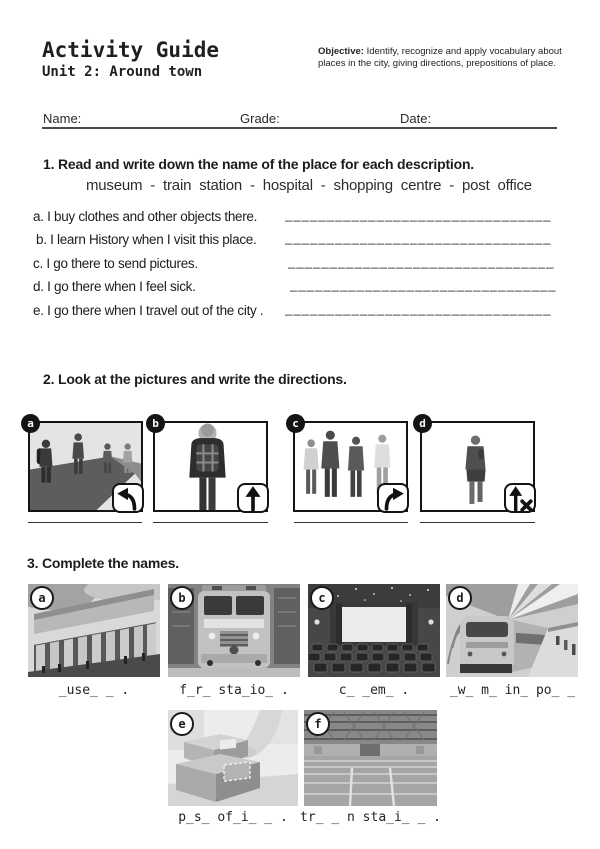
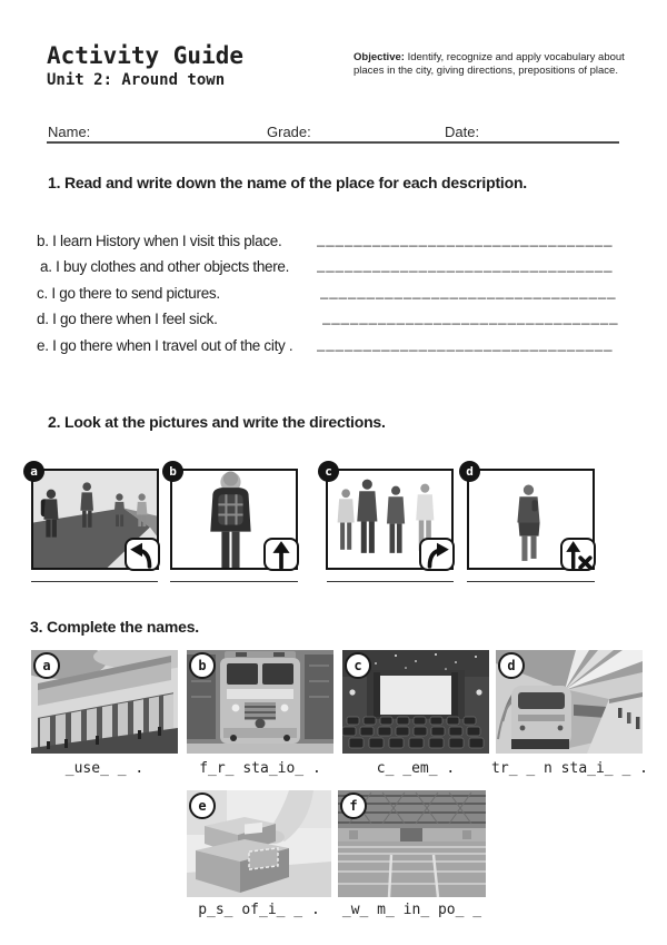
  Activity Guide
  Unit 2: Around town
  Objective: Identify, recognize and apply vocabulary about places in the city, giving directions, prepositions of place.
  Name:
  Grade:
  Date:
  1. Read and write down the name of the place for each description.
- museum - train station - hospital - shopping centre - post office
- a. I buy clothes and other objects there.
+ b. I learn History when I visit this place.
  ________________________________
- b. I learn History when I visit this place.
+ a. I buy clothes and other objects there.
  ________________________________
  c. I go there to send pictures.
  ________________________________
  d. I go there when I feel sick.
  ________________________________
  e. I go there when I travel out of the city .
  ________________________________
  2. Look at the pictures and write the directions.
  a
  b
  c
  d
  3. Complete the names.
  a
  b
  c
  d
  e
  f
  _use_ _ .
  f_r_ sta_io_ .
  c_ _em_ .
- _w_ m_ in_ po_ _
+ tr_ _ n sta_i_ _ .
  p_s_ of_i_ _ .
- tr_ _ n sta_i_ _ .
+ _w_ m_ in_ po_ _
